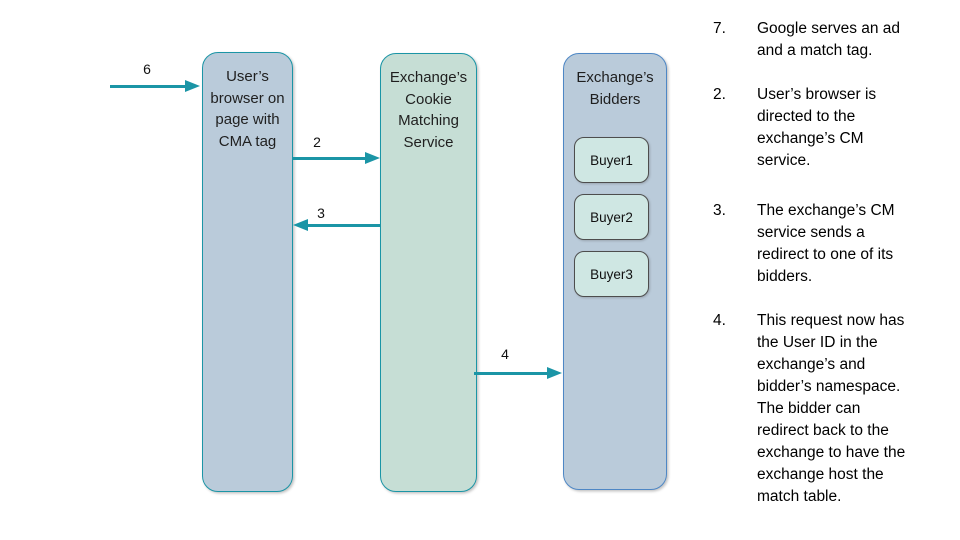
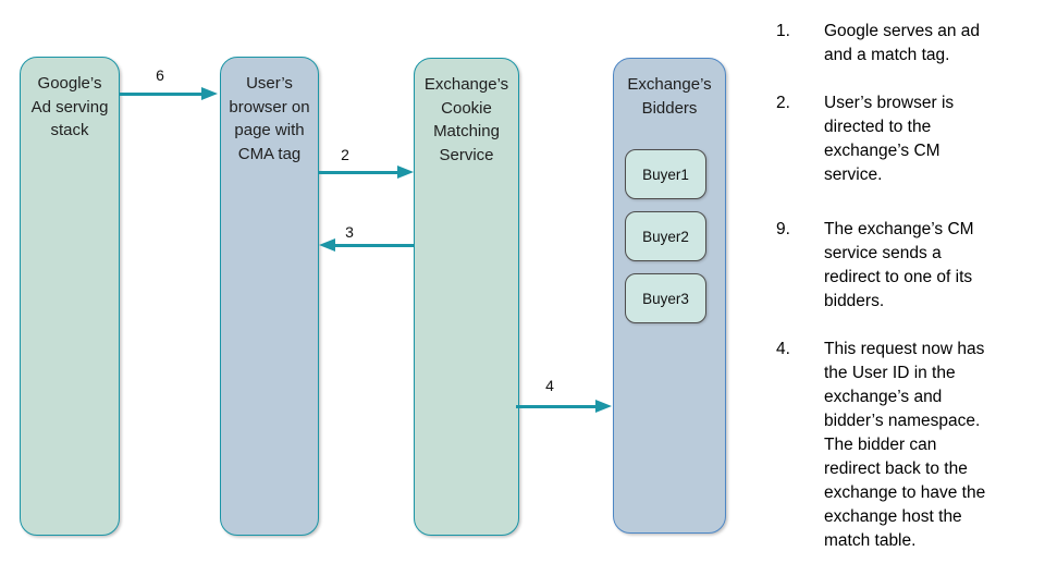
+ Google’s
+ Ad serving
+ stack
  User’s
  browser on
  page with
  CMA tag
  Exchange’s
  Cookie
  Matching
  Service
  Exchange’s
  Bidders
  Buyer1
  Buyer2
  Buyer3
  6
  2
  3
  4
- 7.
+ 1.
  Google serves an ad
  and a match tag.
  2.
  User’s browser is
  directed to the
  exchange’s CM
  service.
- 3.
+ 9.
  The exchange’s CM
  service sends a
  redirect to one of its
  bidders.
  4.
  This request now has
  the User ID in the
  exchange’s and
  bidder’s namespace.
  The bidder can
  redirect back to the
  exchange to have the
  exchange host the
  match table.
